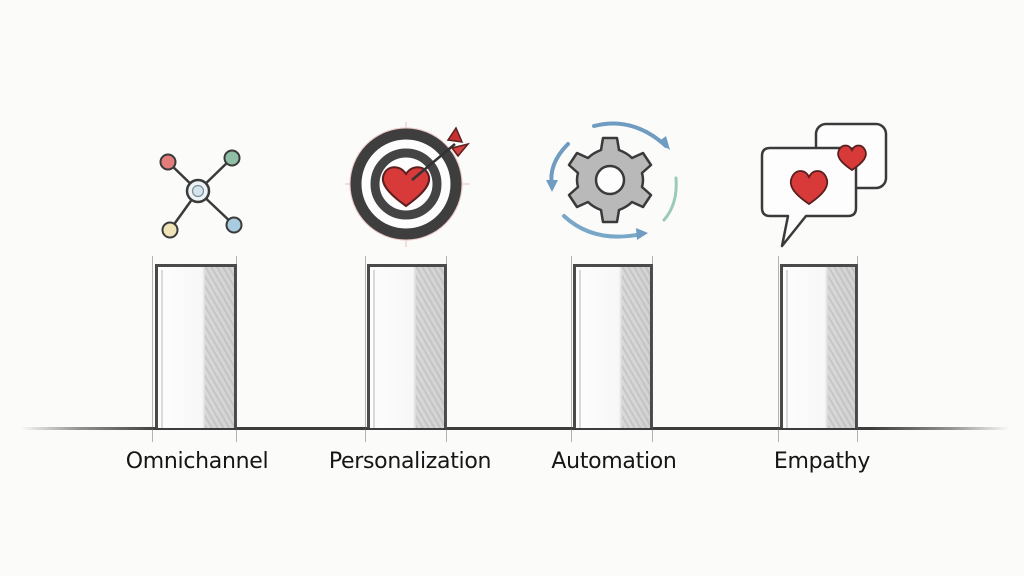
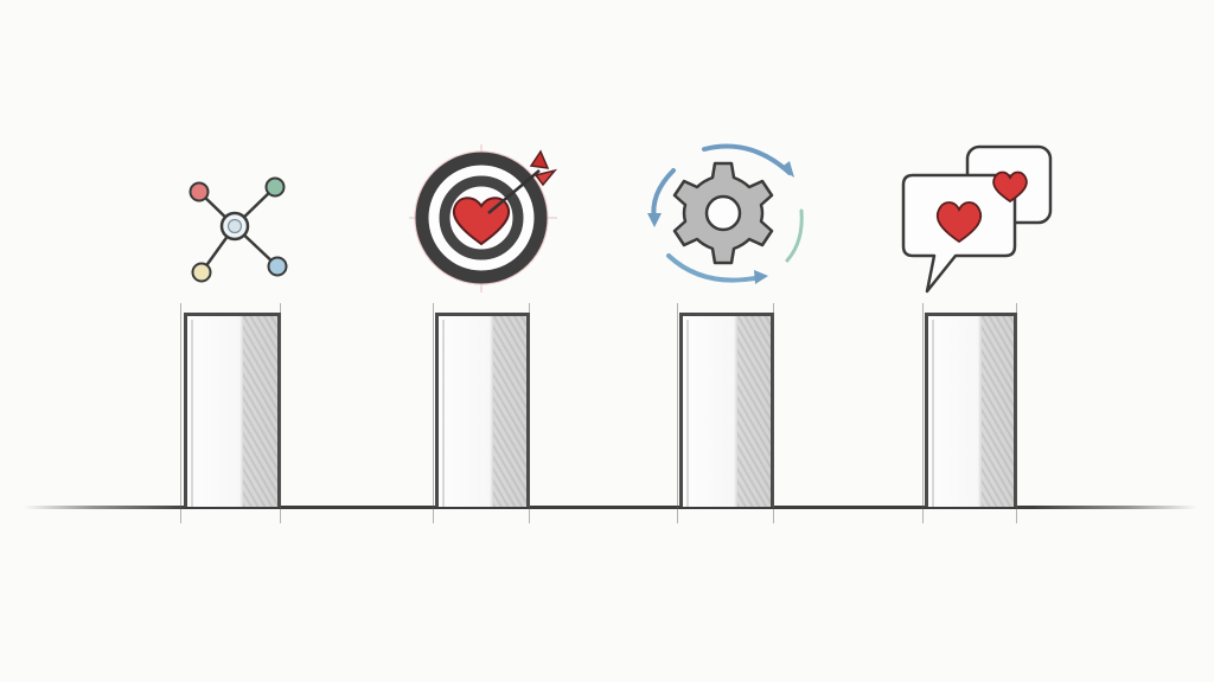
- Omnichannel
- Personalization
- Automation
- Empathy
